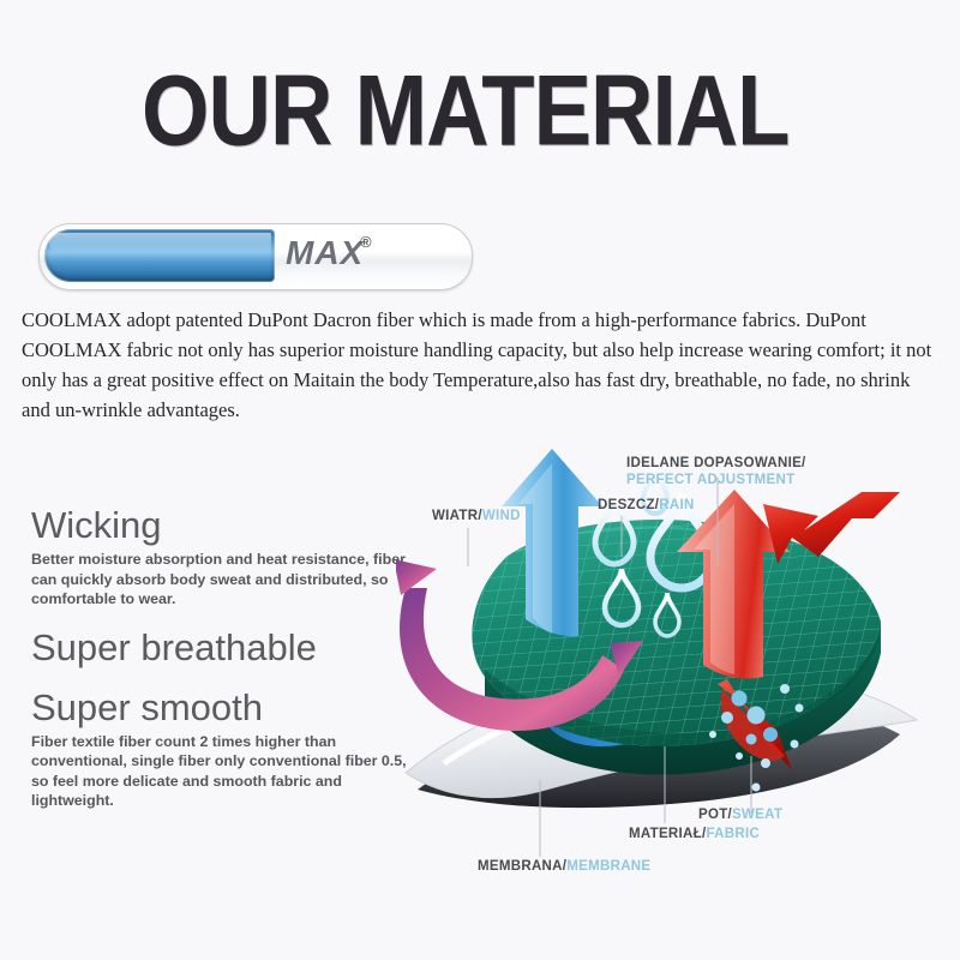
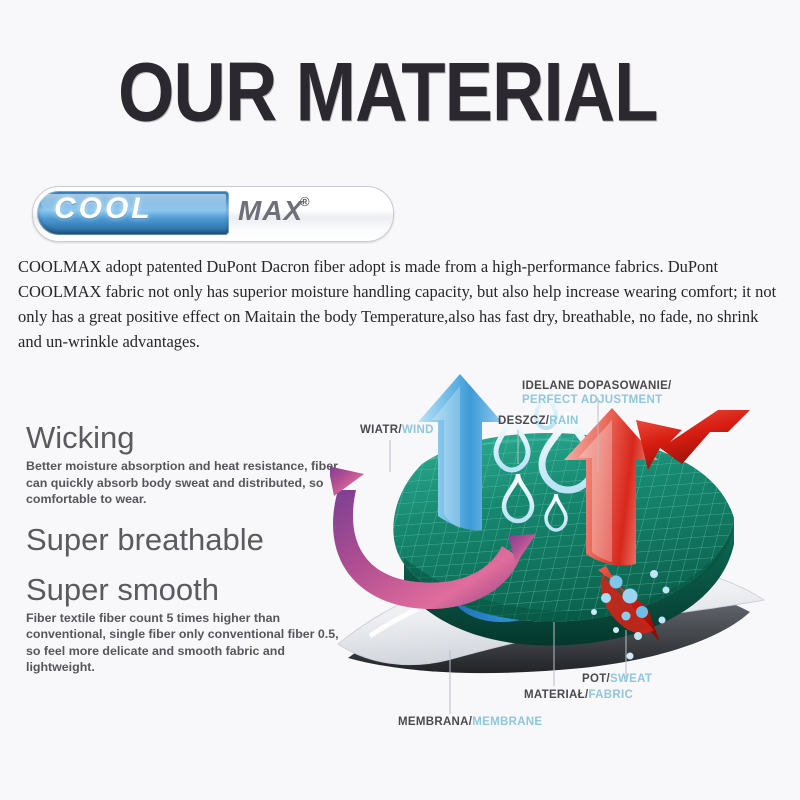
  OUR MATERIAL
+ COOL
  MAX
  ®
- COOLMAX adopt patented DuPont Dacron fiber which is made from a high-performance fabrics. DuPont COOLMAX fabric not only has superior moisture handling capacity, but also help increase wearing comfort; it not only has a great positive effect on Maitain the body Temperature,also has fast dry, breathable, no fade, no shrink and un-wrinkle advantages.
+ COOLMAX adopt patented DuPont Dacron fiber adopt is made from a high-performance fabrics. DuPont COOLMAX fabric not only has superior moisture handling capacity, but also help increase wearing comfort; it not only has a great positive effect on Maitain the body Temperature,also has fast dry, breathable, no fade, no shrink and un-wrinkle advantages.
  Wicking
  Better moisture absorption and heat resistance, fiber can quickly absorb body sweat and distributed, so comfortable to wear.
  Super breathable
  Super smooth
- Fiber textile fiber count 2 times higher than conventional, single fiber only conventional fiber 0.5, so feel more delicate and smooth fabric and lightweight.
+ Fiber textile fiber count 5 times higher than conventional, single fiber only conventional fiber 0.5, so feel more delicate and smooth fabric and lightweight.
  IDELANE DOPASOWANIE/
  PERFECT ADJUSTMENT
  DESZCZ/RAIN
  WIATR/WIND
  POT/SWEAT
  MATERIAŁ/FABRIC
  MEMBRANA/MEMBRANE
